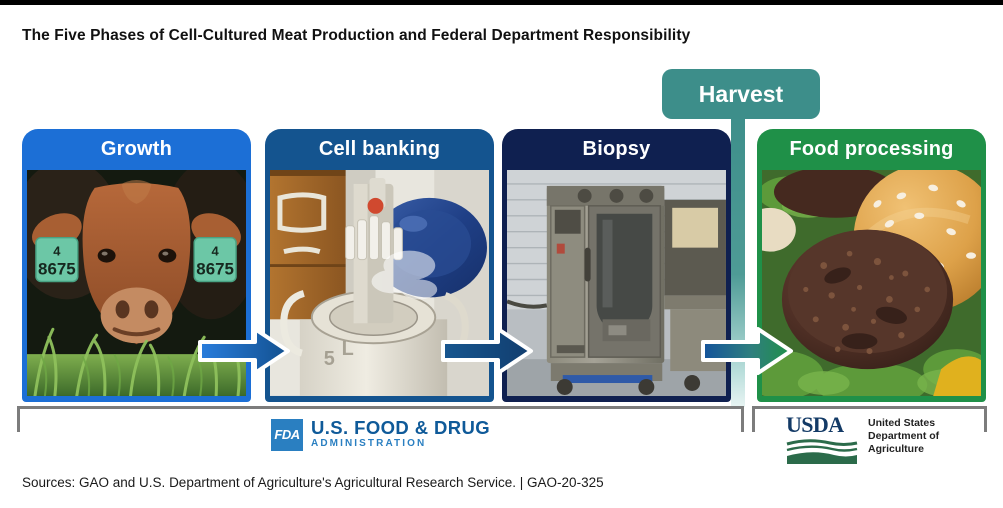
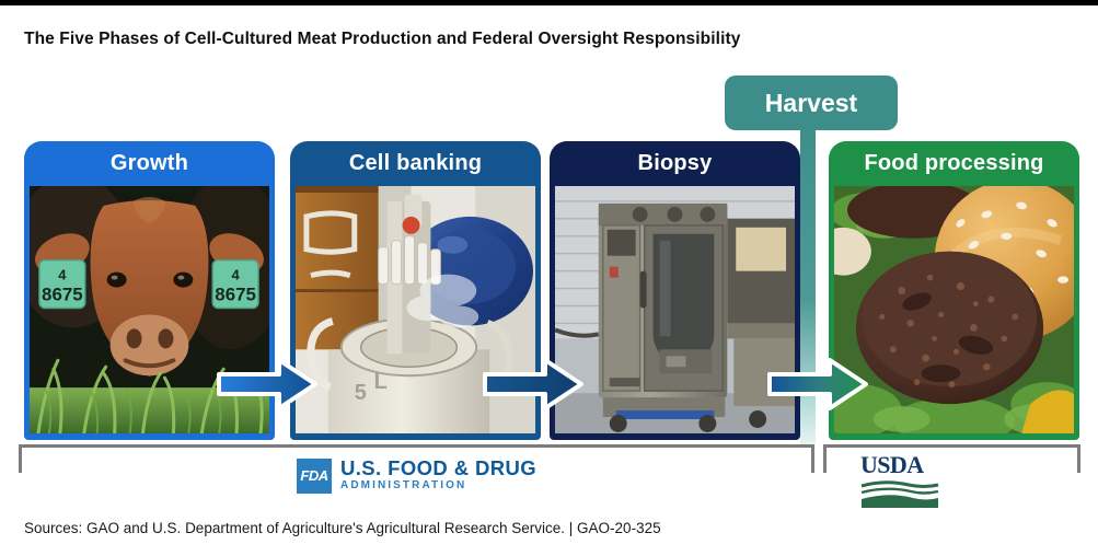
- The Five Phases of Cell-Cultured Meat Production and Federal Department Responsibility
+ The Five Phases of Cell-Cultured Meat Production and Federal Oversight Responsibility
  Harvest
  Growth
  4
  8675
  4
  8675
  Cell banking
  5
  L
  Biopsy
  Food processing
  FDA
  U.S. FOOD & DRUG
  ADMINISTRATION
  USDA
- United States
- Department of
- Agriculture
  Sources: GAO and U.S. Department of Agriculture's Agricultural Research Service. | GAO-20-325
